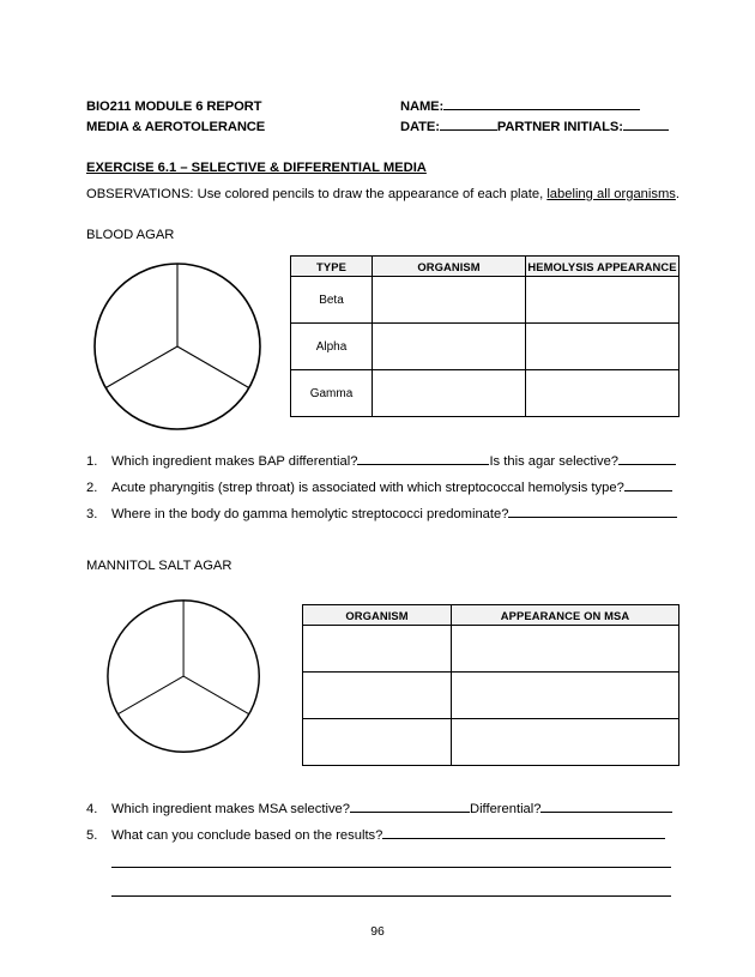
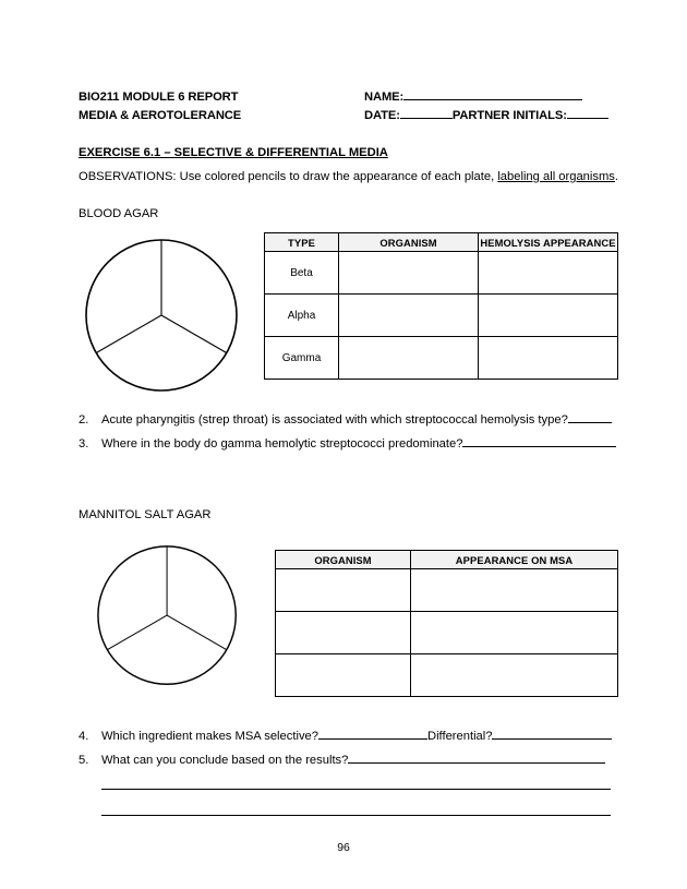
  BIO211 MODULE 6 REPORT
  NAME:
  MEDIA & AEROTOLERANCE
  DATE:
  PARTNER INITIALS:
  EXERCISE 6.1 – SELECTIVE & DIFFERENTIAL MEDIA
  OBSERVATIONS: Use colored pencils to draw the appearance of each plate, labeling all organisms.
  BLOOD AGAR
  TYPE	ORGANISM	HEMOLYSIS APPEARANCE
  Beta
  Alpha
  Gamma
- 1.
- Which ingredient makes BAP differential?
- Is this agar selective?
  2.
  Acute pharyngitis (strep throat) is associated with which streptococcal hemolysis type?
  3.
  Where in the body do gamma hemolytic streptococci predominate?
  MANNITOL SALT AGAR
  ORGANISM	APPEARANCE ON MSA
  4.
  Which ingredient makes MSA selective?
  Differential?
  5.
  What can you conclude based on the results?
  96
